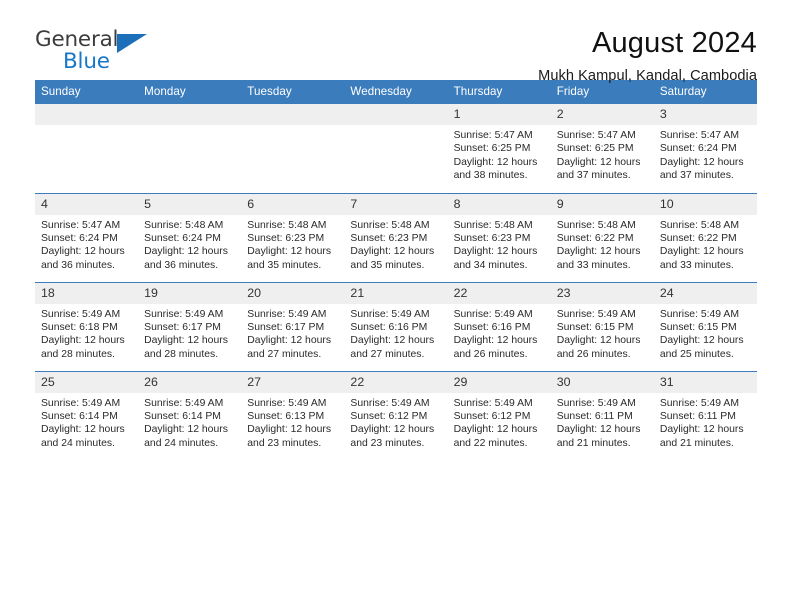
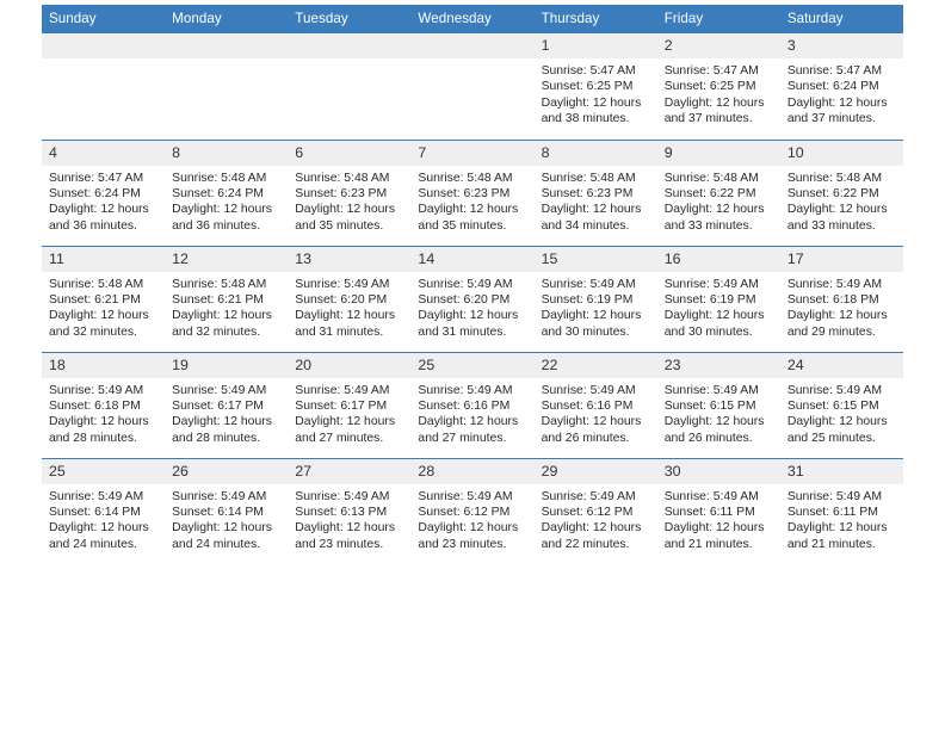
- General
- Blue
- August 2024
- Mukh Kampul, Kandal, Cambodia
  Sunday	Monday	Tuesday	Wednesday	Thursday	Friday	Saturday
  				1Sunrise: 5:47 AMSunset: 6:25 PMDaylight: 12 hoursand 38 minutes.	2Sunrise: 5:47 AMSunset: 6:25 PMDaylight: 12 hoursand 37 minutes.	3Sunrise: 5:47 AMSunset: 6:24 PMDaylight: 12 hoursand 37 minutes.
- 4Sunrise: 5:47 AMSunset: 6:24 PMDaylight: 12 hoursand 36 minutes.	5Sunrise: 5:48 AMSunset: 6:24 PMDaylight: 12 hoursand 36 minutes.	6Sunrise: 5:48 AMSunset: 6:23 PMDaylight: 12 hoursand 35 minutes.	7Sunrise: 5:48 AMSunset: 6:23 PMDaylight: 12 hoursand 35 minutes.	8Sunrise: 5:48 AMSunset: 6:23 PMDaylight: 12 hoursand 34 minutes.	9Sunrise: 5:48 AMSunset: 6:22 PMDaylight: 12 hoursand 33 minutes.	10Sunrise: 5:48 AMSunset: 6:22 PMDaylight: 12 hoursand 33 minutes.
+ 4Sunrise: 5:47 AMSunset: 6:24 PMDaylight: 12 hoursand 36 minutes.	8Sunrise: 5:48 AMSunset: 6:24 PMDaylight: 12 hoursand 36 minutes.	6Sunrise: 5:48 AMSunset: 6:23 PMDaylight: 12 hoursand 35 minutes.	7Sunrise: 5:48 AMSunset: 6:23 PMDaylight: 12 hoursand 35 minutes.	8Sunrise: 5:48 AMSunset: 6:23 PMDaylight: 12 hoursand 34 minutes.	9Sunrise: 5:48 AMSunset: 6:22 PMDaylight: 12 hoursand 33 minutes.	10Sunrise: 5:48 AMSunset: 6:22 PMDaylight: 12 hoursand 33 minutes.
+ 11Sunrise: 5:48 AMSunset: 6:21 PMDaylight: 12 hoursand 32 minutes.	12Sunrise: 5:48 AMSunset: 6:21 PMDaylight: 12 hoursand 32 minutes.	13Sunrise: 5:49 AMSunset: 6:20 PMDaylight: 12 hoursand 31 minutes.	14Sunrise: 5:49 AMSunset: 6:20 PMDaylight: 12 hoursand 31 minutes.	15Sunrise: 5:49 AMSunset: 6:19 PMDaylight: 12 hoursand 30 minutes.	16Sunrise: 5:49 AMSunset: 6:19 PMDaylight: 12 hoursand 30 minutes.	17Sunrise: 5:49 AMSunset: 6:18 PMDaylight: 12 hoursand 29 minutes.
- 18Sunrise: 5:49 AMSunset: 6:18 PMDaylight: 12 hoursand 28 minutes.	19Sunrise: 5:49 AMSunset: 6:17 PMDaylight: 12 hoursand 28 minutes.	20Sunrise: 5:49 AMSunset: 6:17 PMDaylight: 12 hoursand 27 minutes.	21Sunrise: 5:49 AMSunset: 6:16 PMDaylight: 12 hoursand 27 minutes.	22Sunrise: 5:49 AMSunset: 6:16 PMDaylight: 12 hoursand 26 minutes.	23Sunrise: 5:49 AMSunset: 6:15 PMDaylight: 12 hoursand 26 minutes.	24Sunrise: 5:49 AMSunset: 6:15 PMDaylight: 12 hoursand 25 minutes.
+ 18Sunrise: 5:49 AMSunset: 6:18 PMDaylight: 12 hoursand 28 minutes.	19Sunrise: 5:49 AMSunset: 6:17 PMDaylight: 12 hoursand 28 minutes.	20Sunrise: 5:49 AMSunset: 6:17 PMDaylight: 12 hoursand 27 minutes.	25Sunrise: 5:49 AMSunset: 6:16 PMDaylight: 12 hoursand 27 minutes.	22Sunrise: 5:49 AMSunset: 6:16 PMDaylight: 12 hoursand 26 minutes.	23Sunrise: 5:49 AMSunset: 6:15 PMDaylight: 12 hoursand 26 minutes.	24Sunrise: 5:49 AMSunset: 6:15 PMDaylight: 12 hoursand 25 minutes.
- 25Sunrise: 5:49 AMSunset: 6:14 PMDaylight: 12 hoursand 24 minutes.	26Sunrise: 5:49 AMSunset: 6:14 PMDaylight: 12 hoursand 24 minutes.	27Sunrise: 5:49 AMSunset: 6:13 PMDaylight: 12 hoursand 23 minutes.	22Sunrise: 5:49 AMSunset: 6:12 PMDaylight: 12 hoursand 23 minutes.	29Sunrise: 5:49 AMSunset: 6:12 PMDaylight: 12 hoursand 22 minutes.	30Sunrise: 5:49 AMSunset: 6:11 PMDaylight: 12 hoursand 21 minutes.	31Sunrise: 5:49 AMSunset: 6:11 PMDaylight: 12 hoursand 21 minutes.
+ 25Sunrise: 5:49 AMSunset: 6:14 PMDaylight: 12 hoursand 24 minutes.	26Sunrise: 5:49 AMSunset: 6:14 PMDaylight: 12 hoursand 24 minutes.	27Sunrise: 5:49 AMSunset: 6:13 PMDaylight: 12 hoursand 23 minutes.	28Sunrise: 5:49 AMSunset: 6:12 PMDaylight: 12 hoursand 23 minutes.	29Sunrise: 5:49 AMSunset: 6:12 PMDaylight: 12 hoursand 22 minutes.	30Sunrise: 5:49 AMSunset: 6:11 PMDaylight: 12 hoursand 21 minutes.	31Sunrise: 5:49 AMSunset: 6:11 PMDaylight: 12 hoursand 21 minutes.
